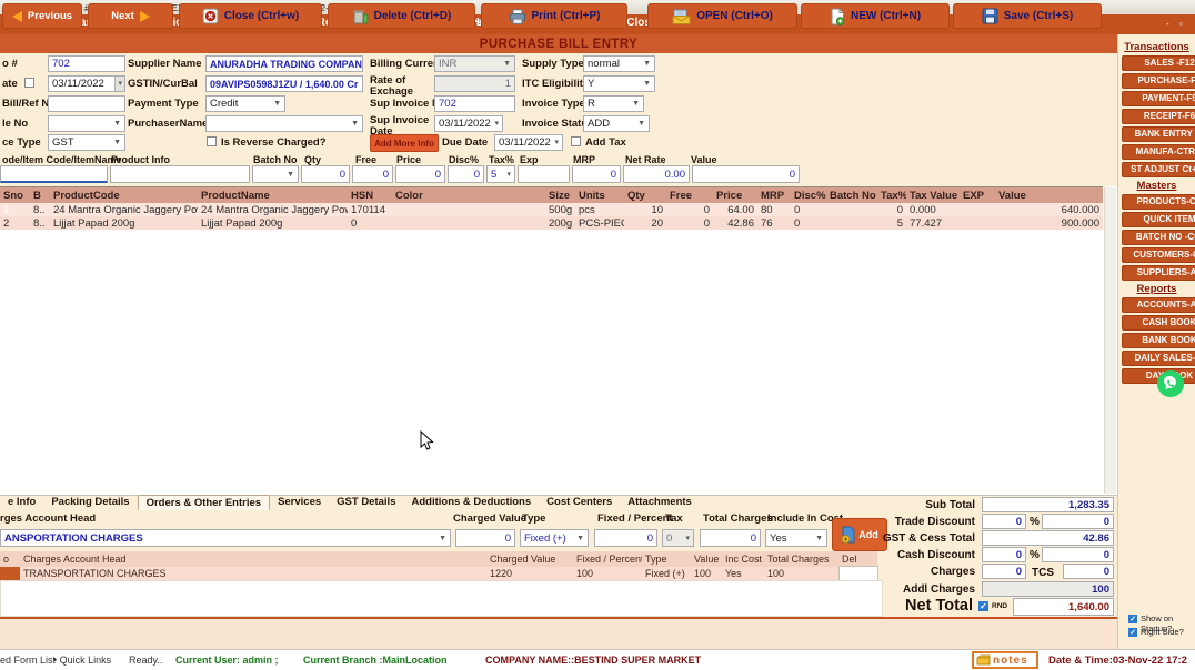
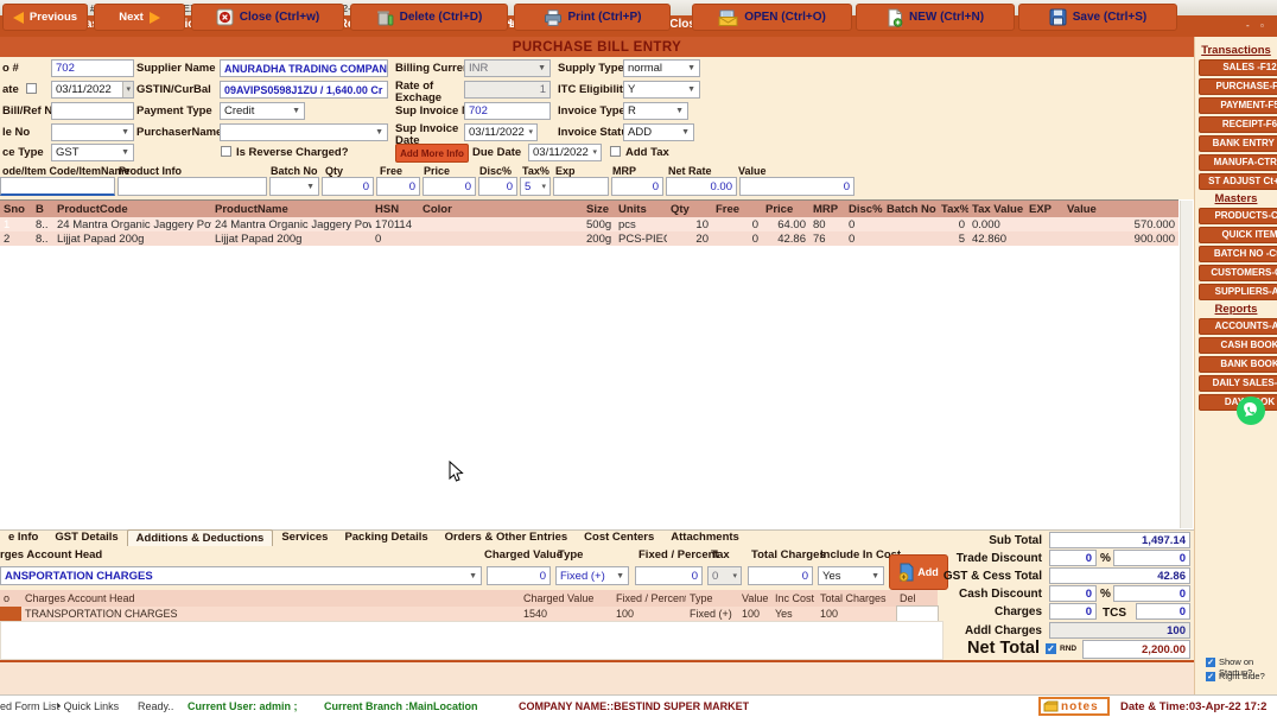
  -
  ▫
  PURCHASE BILL ENTRY
  Transactions
  SALES -F12
  PURCHASE-F
  PAYMENT-F5
  RECEIPT-F6
  BANK ENTRY
  MANUFA-CTR
  ST ADJUST Ct+
  Masters
  PRODUCTS-C
  QUICK ITEM
  BATCH NO -C
  CUSTOMERS-
  SUPPLIERS-A
  Reports
  ACCOUNTS-A
  CASH BOOK
  BANK BOOK
  DAILY SALES-
  o #
  702
  Supplier Name
  ANURADHA TRADING COMPAN
  Billing Curre
  INR
  Supply Type
  normal
  ate
  03/11/2022
  GSTIN/CurBal
  09AVIPS0598J1ZU / 1,640.00 Cr
  Rate of Exchage
  1
  ITC Eligibilit
  Y
  Bill/Ref N
  Payment Type
  Credit
  Sup Invoice
  702
  Invoice Typ
  R
  le No
  PurchaserNam
  Sup Invoice Date
  03/11/2022
  Invoice Stat
  ADD
  ce Type
  GST
  Is Reverse Charged?
  Add More Info
  Due Date
  03/11/2022
  Add Tax
  ode/Item Code/ItemName
  Product Info
  Batch No
  Qty
  Free
  Price
  Disc%
  Tax%
  Exp
  MRP
  Net Rate
  Value
  0
  0
  0
  0
  5
  0
  0.00
  0
  Sno	B	ProductCode	ProductName	HSN	Color	Size	Units	Qty	Free	Price	MRP	Disc%	Batch No	Tax%	Tax Value	EXP	Value
- 1	8..	24 Mantra Organic Jaggery Po	24 Mantra Organic Jaggery Po	170114		500g	pcs	10	0	64.00	80	0		0	0.000		640.000
+ 1	8..	24 Mantra Organic Jaggery Po	24 Mantra Organic Jaggery Po	170114		500g	pcs	10	0	64.00	80	0		0	0.000		570.000
- 2	8..	Lijjat Papad 200g	Lijjat Papad 200g	0		200g	PCS-PIE	20	0	42.86	76	0		5	77.427		900.000
+ 2	8..	Lijjat Papad 200g	Lijjat Papad 200g	0		200g	PCS-PIE	20	0	42.86	76	0		5	42.860		900.000
  e Info
- Packing Details
+ GST Details
- Orders & Other Entries
+ Additions & Deductions
  Services
- GST Details
+ Packing Details
- Additions & Deductions
+ Orders & Other Entries
  Cost Centers
  Attachments
  rges Account Head
  Charged Value
  Type
  Fixed / Percent
  Tax
  Total Charges
  Include In Co
  ANSPORTATION CHARGES
  0
  Fixed (+)
  0
  0
  0
  Yes
  Add
  o	Charges Account Head	Charged Value	Fixed / Percen	Type	Value	Inc Cost	Total Charges	Del
- 	TRANSPORTATION CHARGES	1220	100	Fixed (+)	100	Yes	100
+ 	TRANSPORTATION CHARGES	1540	100	Fixed (+)	100	Yes	100
  Sub Total
- 1,283.35
+ 1,497.14
  Trade Discount
  0
  %
  0
  GST & Cess Total
  42.86
  Cash Discount
  0
  %
  0
  Charges
  0
  TCS
  0
  Addl Charges
  100
  Net Total
  ✓
- 1,640.00
+ 2,200.00
  Previous
  Next
  Close (Ctrl+w)
  Delete (Ctrl+D)
  Print (Ctrl+P)
  OPEN (Ctrl+O)
  NEW (Ctrl+N)
  Save (Ctrl+S)
  Show on Startup?
  Right Side?
  ed Form List
  • Quick Links
  Ready..
  Current User: admin ;
  Current Branch :MainLocation
  COMPANY NAME::BESTIND SUPER MARKET
  notes
- Date & Time:03-Nov-22 17:2
+ Date & Time:03-Apr-22 17:2
